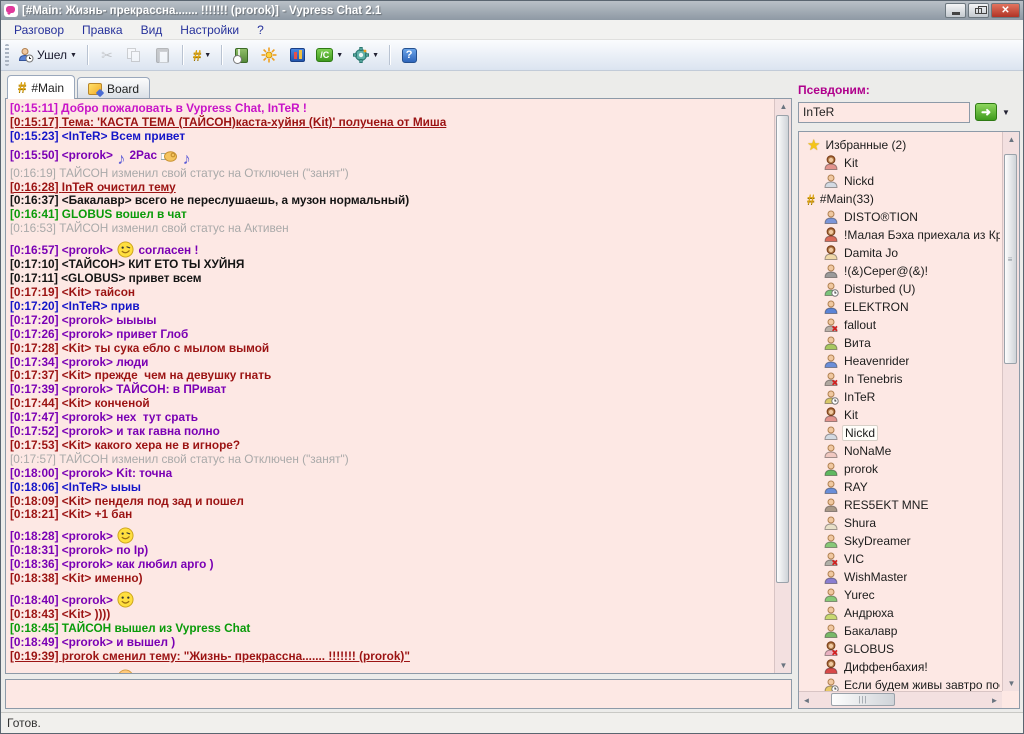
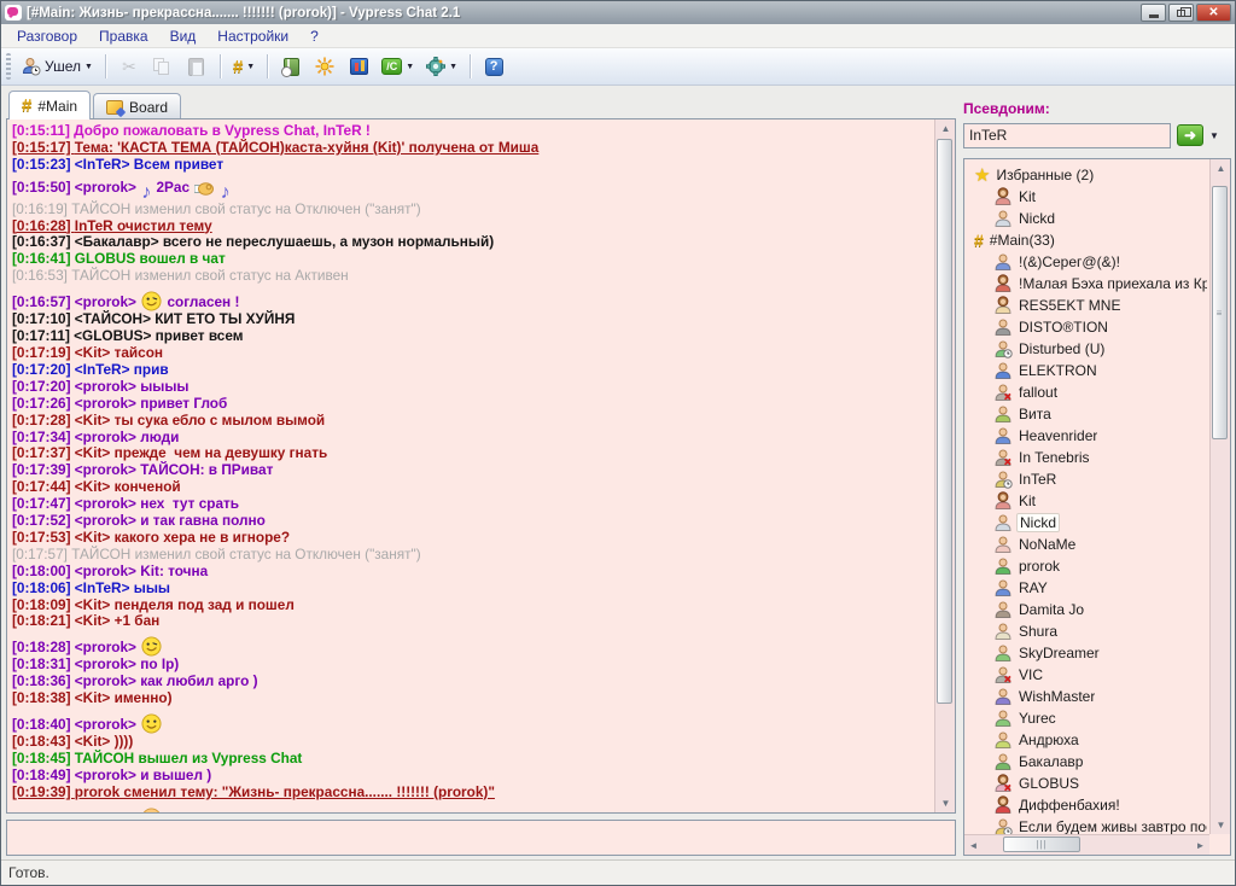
  [#Main: Жизнь- прекрассна....... !!!!!!! (prorok)] - Vypress Chat 2.1
  ✕
  Разговор
  Правка
  Вид
  Настройки
  ?
  Ушел
  ✂
  #
  /C
  ?
  #
  #Main
  Board
  [0:15:11] Добро пожаловать в Vypress Chat, InTeR !
  [0:15:17] Тема: 'КАСТА ТЕМА (ТАЙСОН)каста-хуйня (Kit)' получена от Миша
  [0:15:23] <InTeR> Всем привет
  [0:15:50] <prorok> ♪ 2Pac ♪
  [0:16:19] ТАЙСОН изменил свой статус на Отключен ("занят")
  [0:16:28] InTeR очистил тему
  [0:16:37] <Бакалавр> всего не переслушаешь, а музон нормальный)
  [0:16:41] GLOBUS вошел в чат
  [0:16:53] ТАЙСОН изменил свой статус на Активен
  [0:16:57] <prorok> согласен !
  [0:17:10] <ТАЙСОН> КИТ ЕТО ТЫ ХУЙНЯ
  [0:17:11] <GLOBUS> привет всем
  [0:17:19] <Kit> тайсон
  [0:17:20] <InTeR> прив
  [0:17:20] <prorok> ыыыы
  [0:17:26] <prorok> привет Глоб
  [0:17:28] <Kit> ты сука ебло с мылом вымой
  [0:17:34] <prorok> люди
  [0:17:37] <Kit> прежде чем на девушку гнать
  [0:17:39] <prorok> ТАЙСОН: в ПРиват
  [0:17:44] <Kit> конченой
  [0:17:47] <prorok> нех тут срать
  [0:17:52] <prorok> и так гавна полно
  [0:17:53] <Kit> какого хера не в игноре?
  [0:17:57] ТАЙСОН изменил свой статус на Отключен ("занят")
  [0:18:00] <prorok> Kit: точна
  [0:18:06] <InTeR> ыыы
  [0:18:09] <Kit> пенделя под зад и пошел
  [0:18:21] <Kit> +1 бан
  [0:18:28] <prorok>
  [0:18:31] <prorok> по Ip)
  [0:18:36] <prorok> как любил арго )
  [0:18:38] <Kit> именно)
  [0:18:40] <prorok>
  [0:18:43] <Kit> ))))
  [0:18:45] ТАЙСОН вышел из Vypress Chat
  [0:18:49] <prorok> и вышел )
  [0:19:39] prorok сменил тему: "Жизнь- прекрассна....... !!!!!!! (prorok)"
  ▲
  ▼
  Псевдоним:
  InTeR
  ➜
  ▼
  ★
  Избранные (2)
  Kit
  Nickd
  #
  #Main(33)
- DISTO®TION
+ !(&)Серег@(&)!
  !Малая Бэха приехала из Кр
- Damita Jo
+ RES5EKT MNE
- !(&)Серег@(&)!
+ DISTO®TION
  Disturbed (U)
  ELEKTRON
  fallout
  Вита
  Heavenrider
  In Tenebris
  InTeR
  Kit
  Nickd
  NoNaMe
  prorok
  RAY
- RES5EKT MNE
+ Damita Jo
  Shura
  SkyDreamer
  VIC
  WishMaster
  Yurec
  Андрюха
  Бакалавр
  GLOBUS
  Диффенбахия!
  Если будем живы завтро по
  ▲
  ≡
  ▼
  ◄
  |||
  ►
  Готов.
